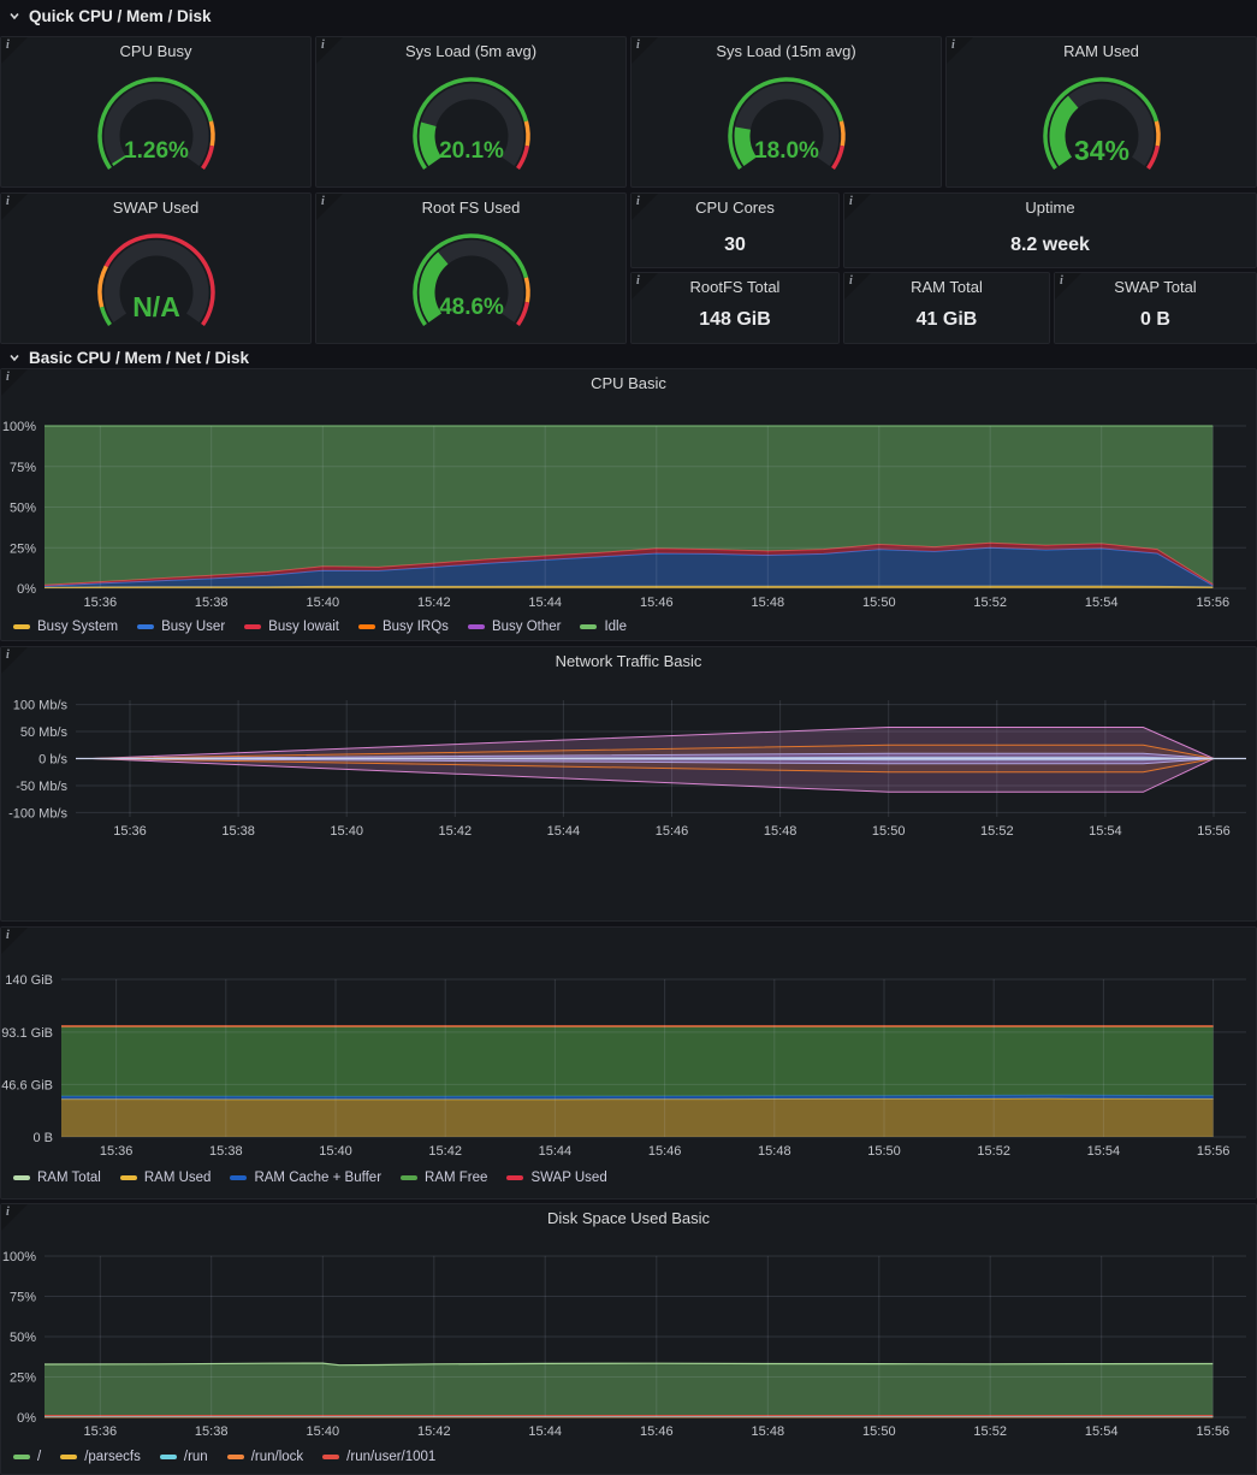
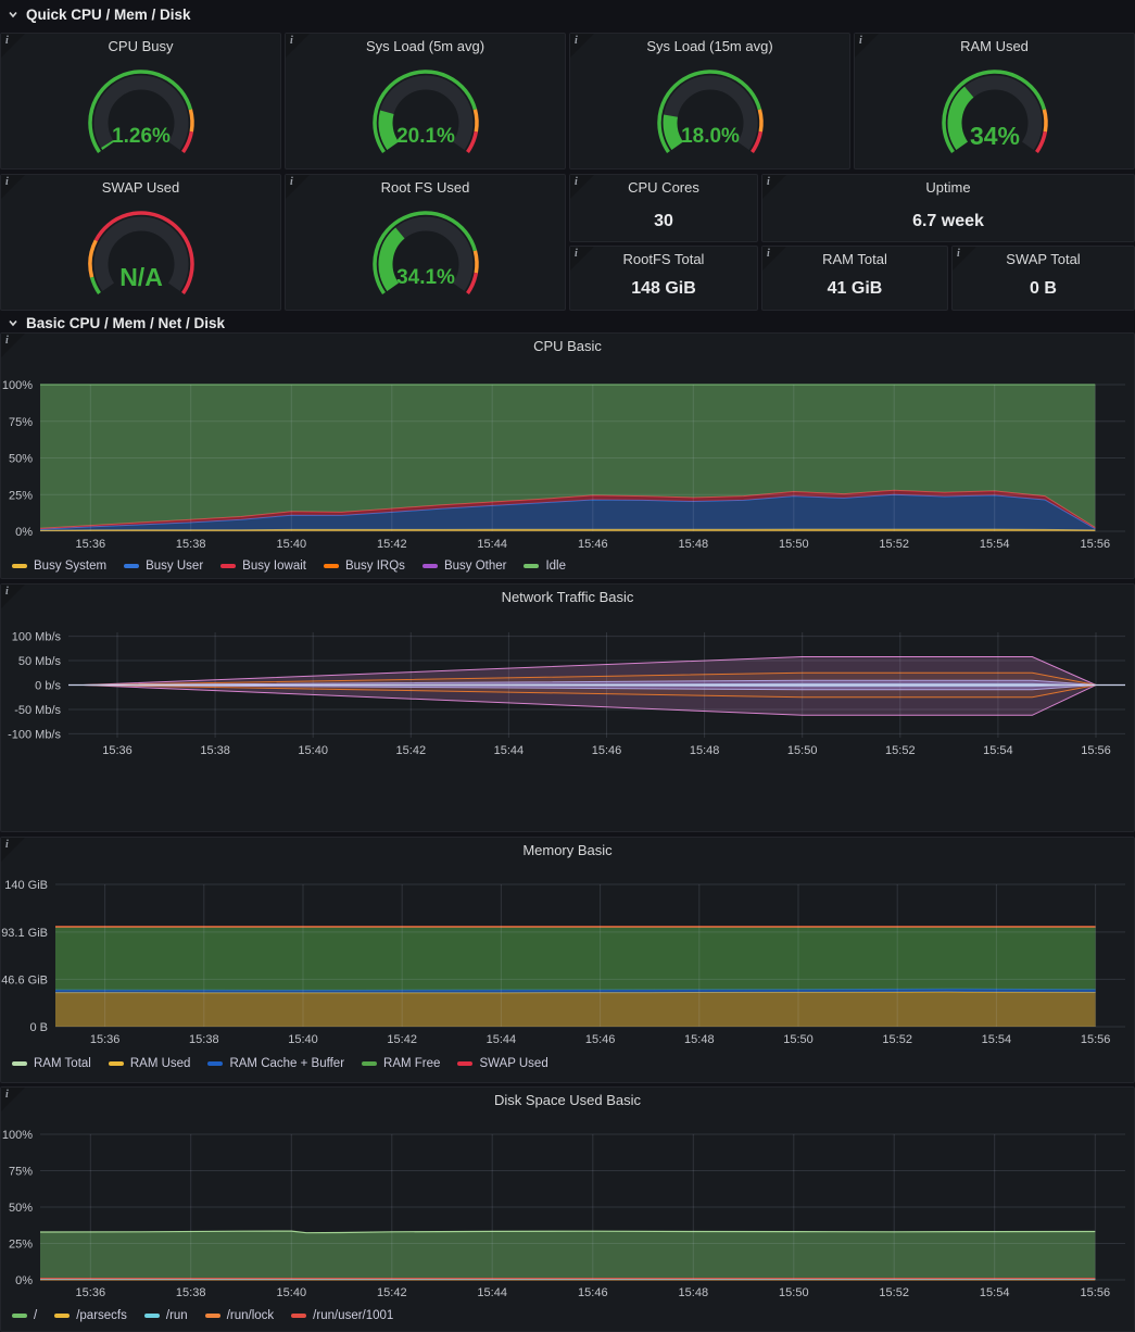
  Quick CPU / Mem / Disk
  i
  CPU Busy
  1.26%
  i
  Sys Load (5m avg)
  20.1%
  i
  Sys Load (15m avg)
  18.0%
  i
  RAM Used
  34%
  i
  SWAP Used
  N/A
  i
  Root FS Used
- 48.6%
+ 34.1%
  i
  CPU Cores
  30
  i
  Uptime
- 8.2 week
+ 6.7 week
  i
  RootFS Total
  148 GiB
  i
  RAM Total
  41 GiB
  i
  SWAP Total
  0 B
  Basic CPU / Mem / Net / Disk
  i
  CPU Basic
  100%
  75%
  50%
  25%
  0%
  15:36
  15:38
  15:40
  15:42
  15:44
  15:46
  15:48
  15:50
  15:52
  15:54
  15:56
  Busy System
  Busy User
  Busy Iowait
  Busy IRQs
  Busy Other
  Idle
  i
  Network Traffic Basic
  100 Mb/s
  50 Mb/s
  0 b/s
  -50 Mb/s
  -100 Mb/s
  15:36
  15:38
  15:40
  15:42
  15:44
  15:46
  15:48
  15:50
  15:52
  15:54
  15:56
  i
+ Memory Basic
  140 GiB
  93.1 GiB
  46.6 GiB
  0 B
  15:36
  15:38
  15:40
  15:42
  15:44
  15:46
  15:48
  15:50
  15:52
  15:54
  15:56
  RAM Total
  RAM Used
  RAM Cache + Buffer
  RAM Free
  SWAP Used
  i
  Disk Space Used Basic
  100%
  75%
  50%
  25%
  0%
  15:36
  15:38
  15:40
  15:42
  15:44
  15:46
  15:48
  15:50
  15:52
  15:54
  15:56
  /
  /parsecfs
  /run
  /run/lock
  /run/user/1001
